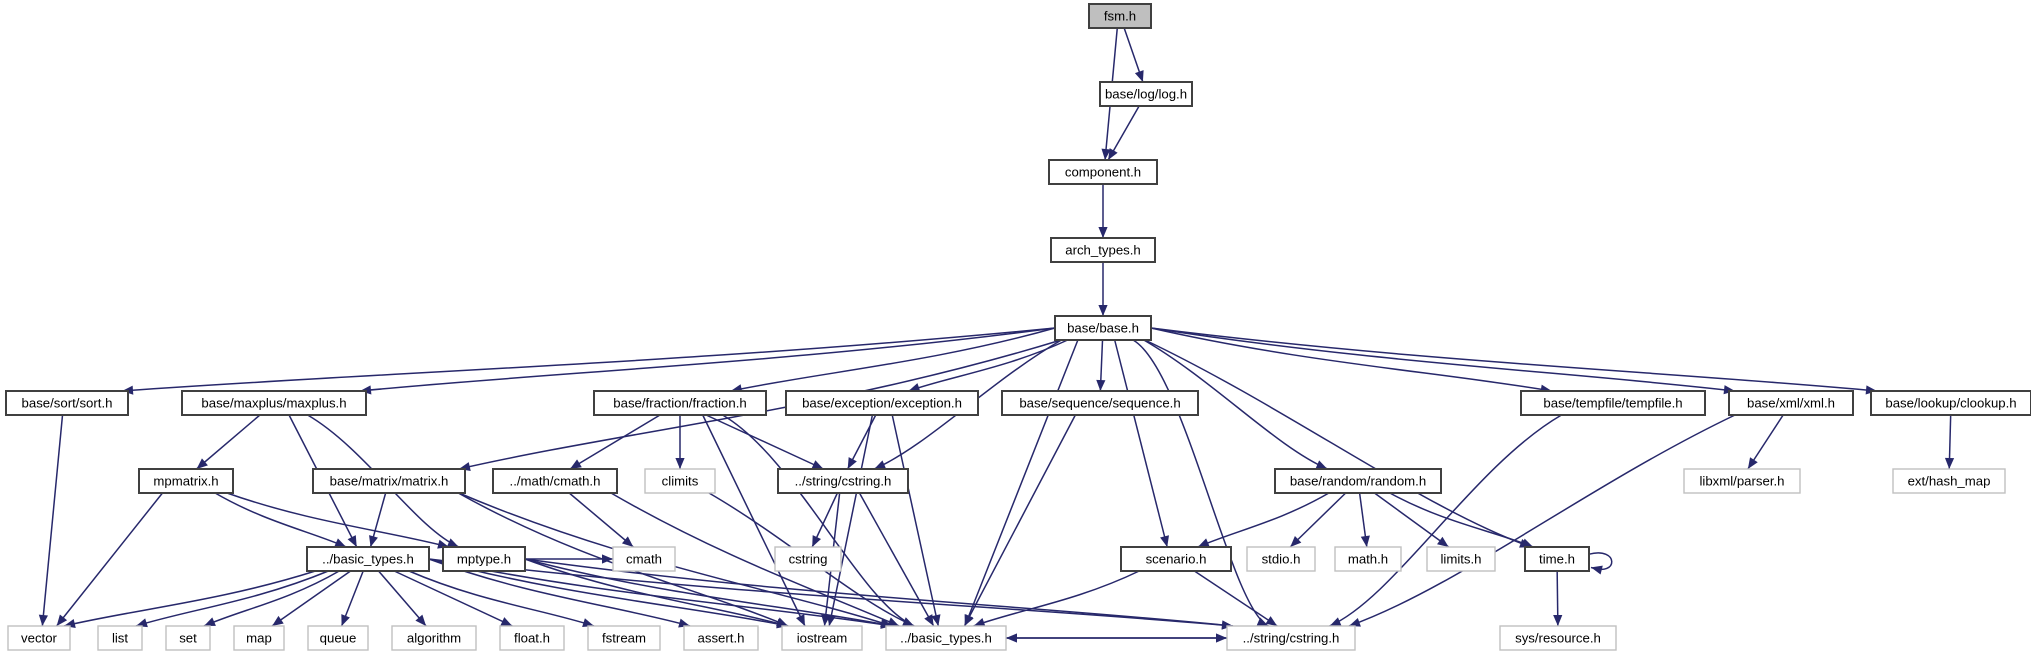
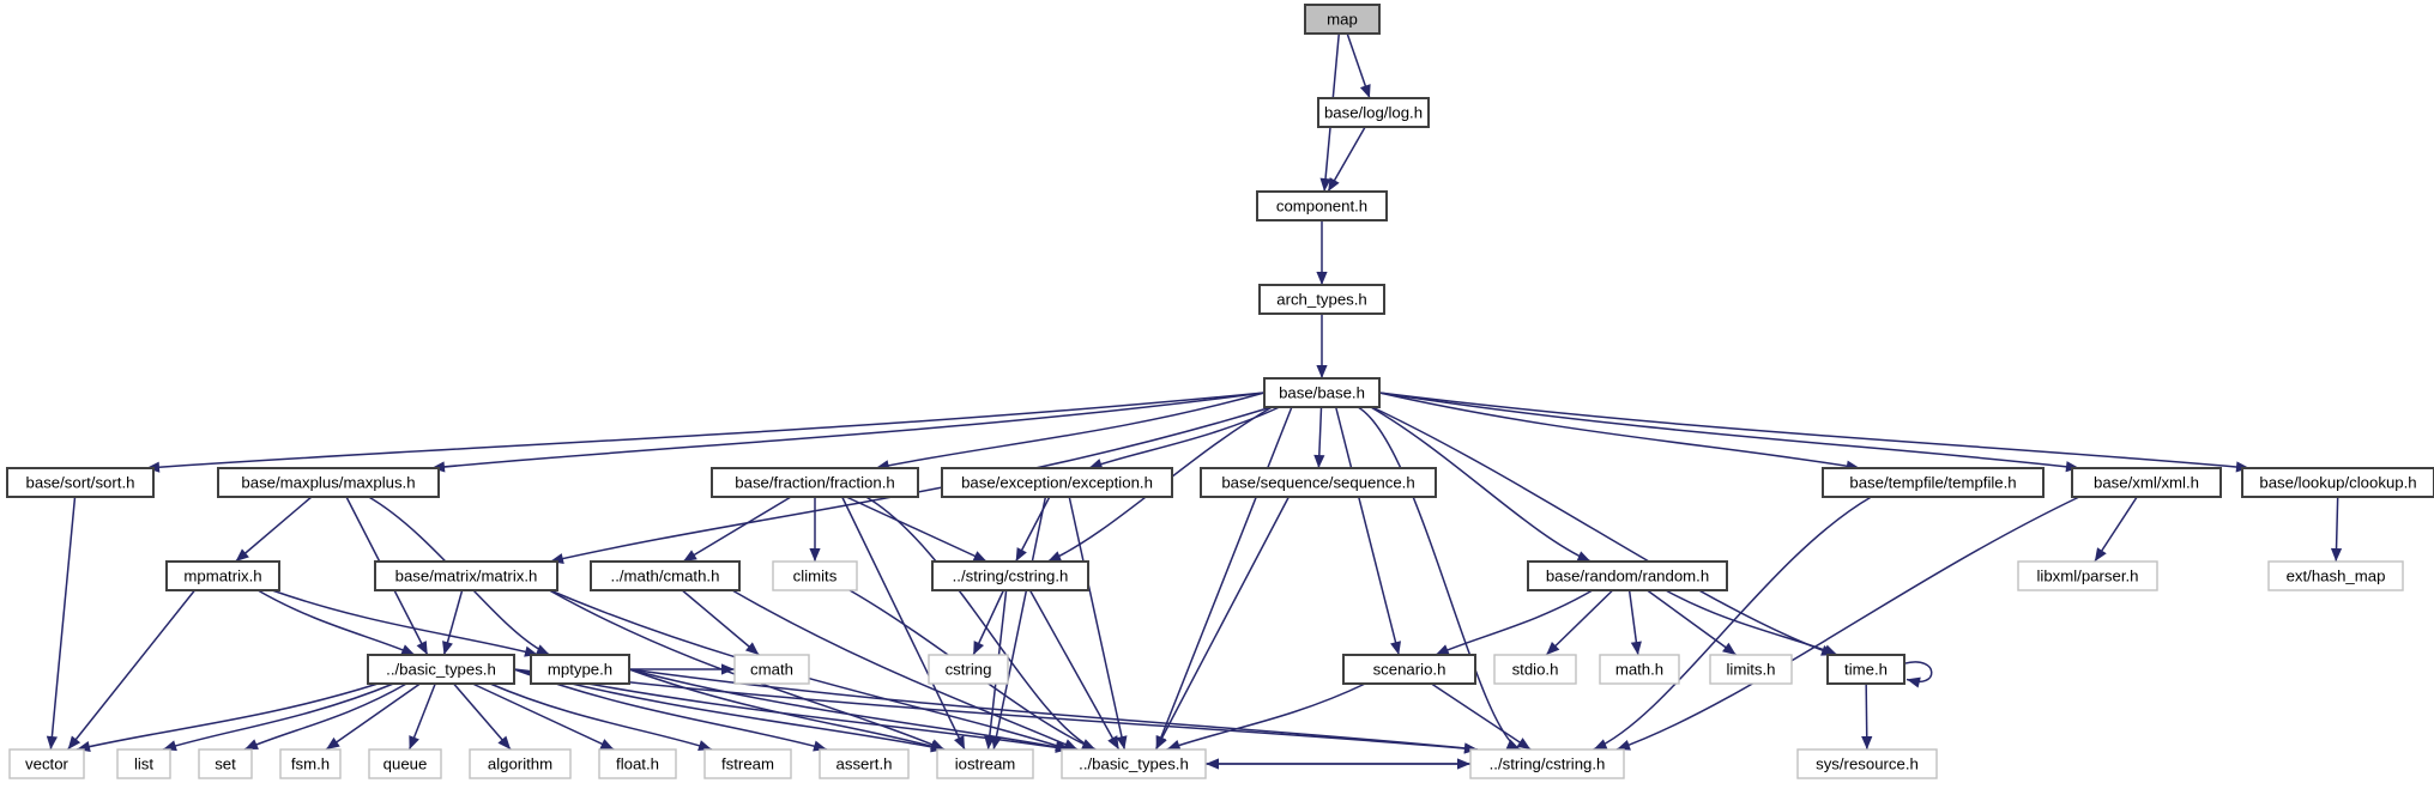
- fsm.h
+ map
  base/log/log.h
  component.h
  arch_types.h
  base/base.h
  base/sort/sort.h
  base/maxplus/maxplus.h
  base/fraction/fraction.h
  base/exception/exception.h
  base/sequence/sequence.h
  base/tempfile/tempfile.h
  base/xml/xml.h
  base/lookup/clookup.h
  mpmatrix.h
  base/matrix/matrix.h
  ../math/cmath.h
  climits
  ../string/cstring.h
  base/random/random.h
  libxml/parser.h
  ext/hash_map
  ../basic_types.h
  mptype.h
  cmath
  cstring
  scenario.h
  stdio.h
  math.h
  limits.h
  time.h
  vector
  list
  set
- map
+ fsm.h
  queue
  algorithm
  float.h
  fstream
  assert.h
  iostream
  ../basic_types.h
  ../string/cstring.h
  sys/resource.h
